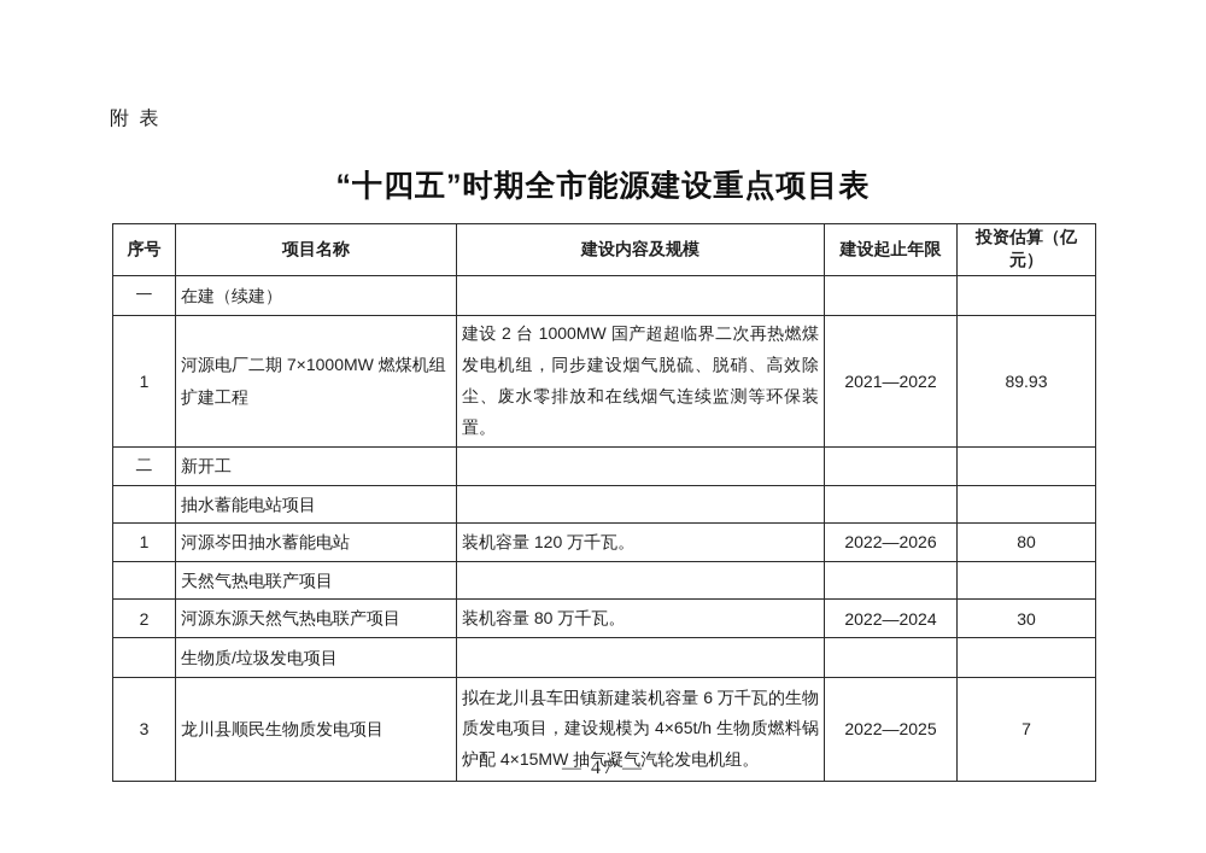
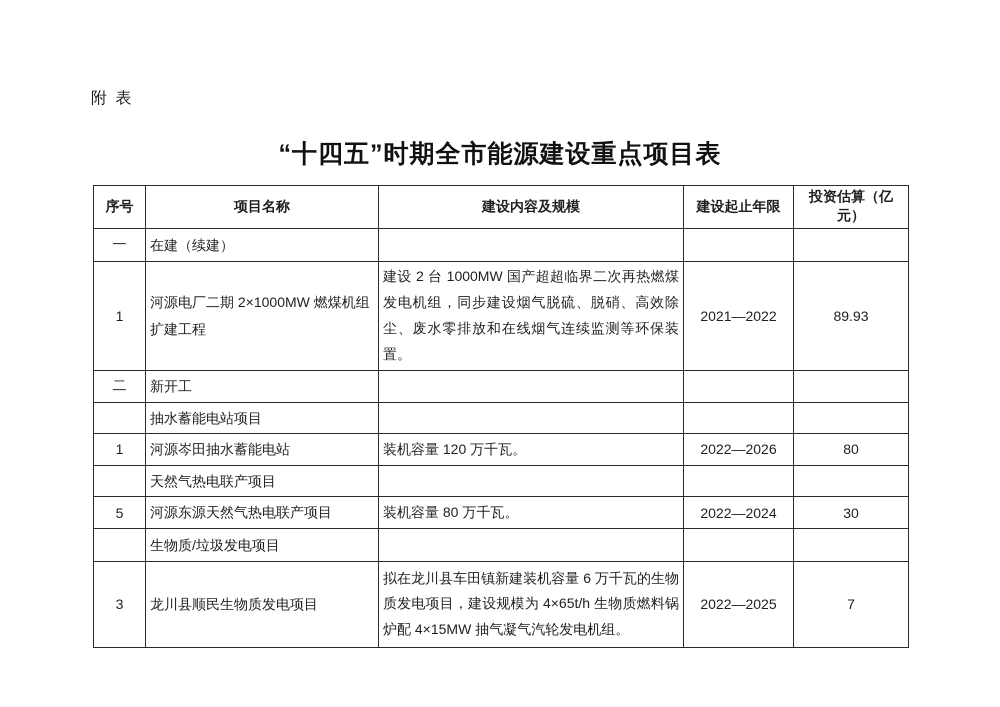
  附 表
  “十四五”时期全市能源建设重点项目表
  序号	项目名称	建设内容及规模	建设起止年限	投资估算（亿元）
  一	在建（续建）
- 1	河源电厂二期 7×1000MW 燃煤机组扩建工程	建设 2 台 1000MW 国产超超临界二次再热燃煤发电机组，同步建设烟气脱硫、脱硝、高效除尘、废水零排放和在线烟气连续监测等环保装置。	2021—2022	89.93
+ 1	河源电厂二期 2×1000MW 燃煤机组扩建工程	建设 2 台 1000MW 国产超超临界二次再热燃煤发电机组，同步建设烟气脱硫、脱硝、高效除尘、废水零排放和在线烟气连续监测等环保装置。	2021—2022	89.93
  二	新开工
  	抽水蓄能电站项目
  1	河源岑田抽水蓄能电站	装机容量 120 万千瓦。	2022—2026	80
  	天然气热电联产项目
- 2	河源东源天然气热电联产项目	装机容量 80 万千瓦。	2022—2024	30
+ 5	河源东源天然气热电联产项目	装机容量 80 万千瓦。	2022—2024	30
  	生物质/垃圾发电项目
  3	龙川县顺民生物质发电项目	拟在龙川县车田镇新建装机容量 6 万千瓦的生物质发电项目，建设规模为 4×65t/h 生物质燃料锅炉配 4×15MW 抽气凝气汽轮发电机组。	2022—2025	7
- — 47 —
